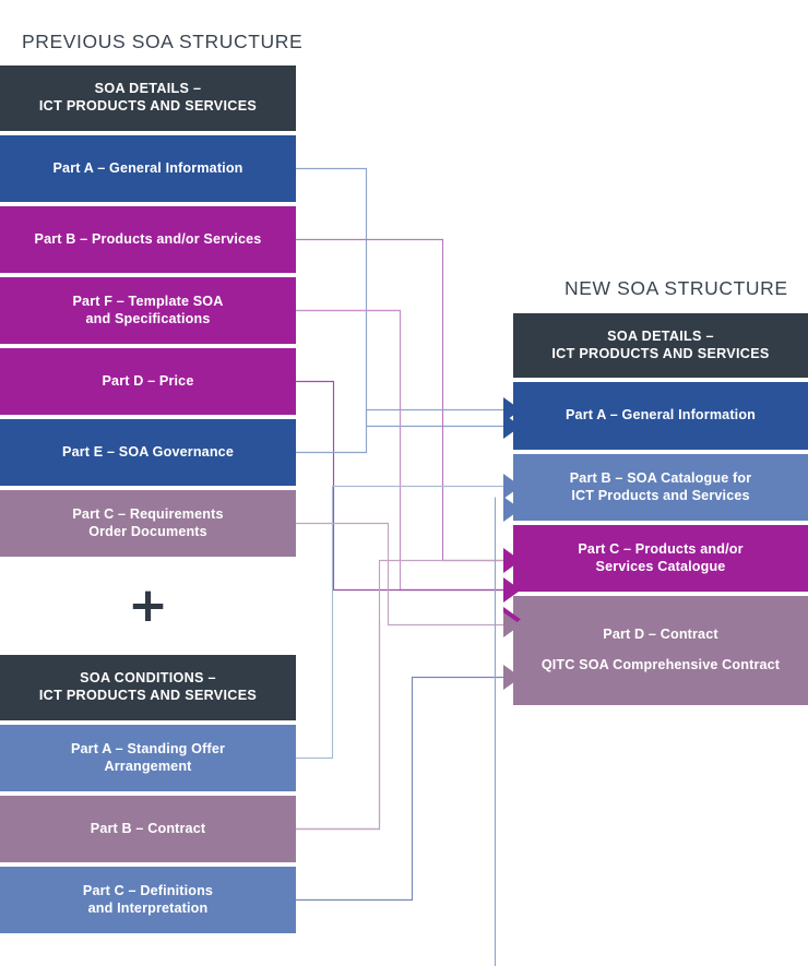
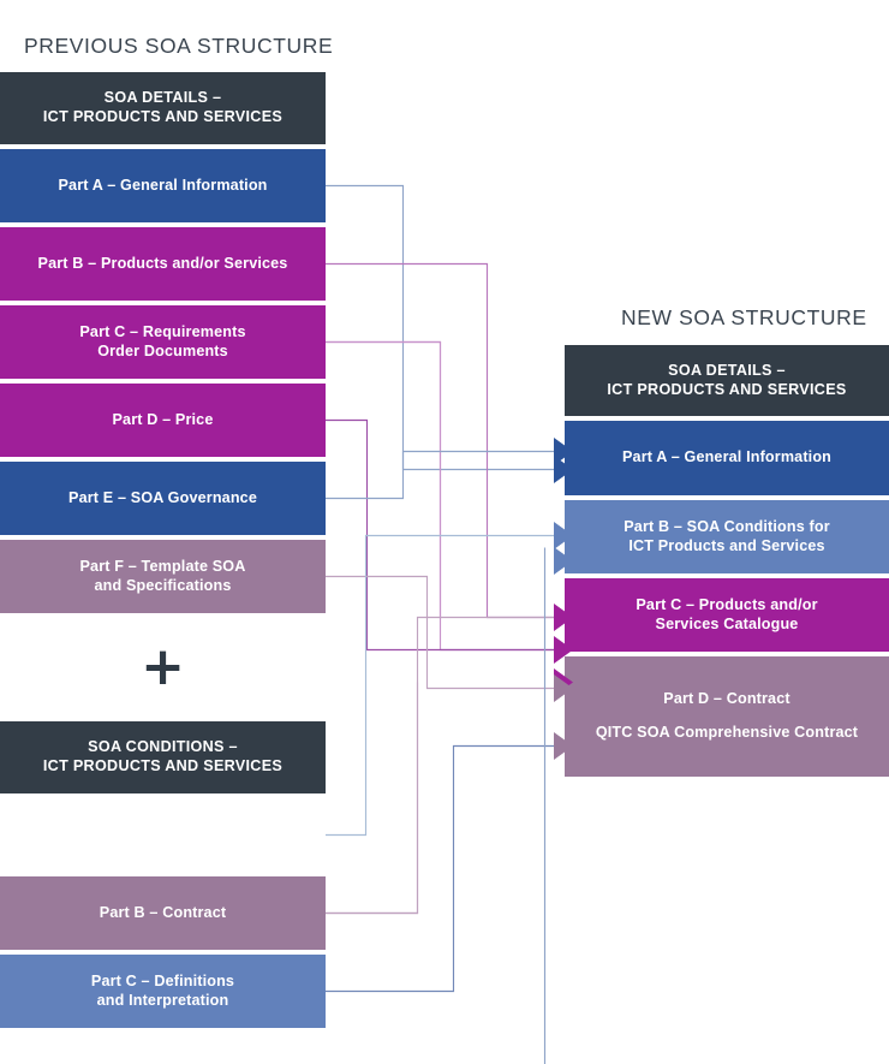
  PREVIOUS SOA STRUCTURE
  NEW SOA STRUCTURE
  SOA DETAILS –
  ICT PRODUCTS AND SERVICES
  Part A – General Information
  Part B – Products and/or Services
- Part F – Template SOA
+ Part C – Requirements
- and Specifications
+ Order Documents
  Part D – Price
  Part E – SOA Governance
- Part C – Requirements
+ Part F – Template SOA
- Order Documents
+ and Specifications
  +
  SOA CONDITIONS –
  ICT PRODUCTS AND SERVICES
- Part A – Standing Offer
- Arrangement
  Part B – Contract
  Part C – Definitions
  and Interpretation
  SOA DETAILS –
  ICT PRODUCTS AND SERVICES
  Part A – General Information
- Part B – SOA Catalogue for
+ Part B – SOA Conditions for
  ICT Products and Services
  Part C – Products and/or
  Services Catalogue
  Part D – Contract
  QITC SOA Comprehensive Contract
